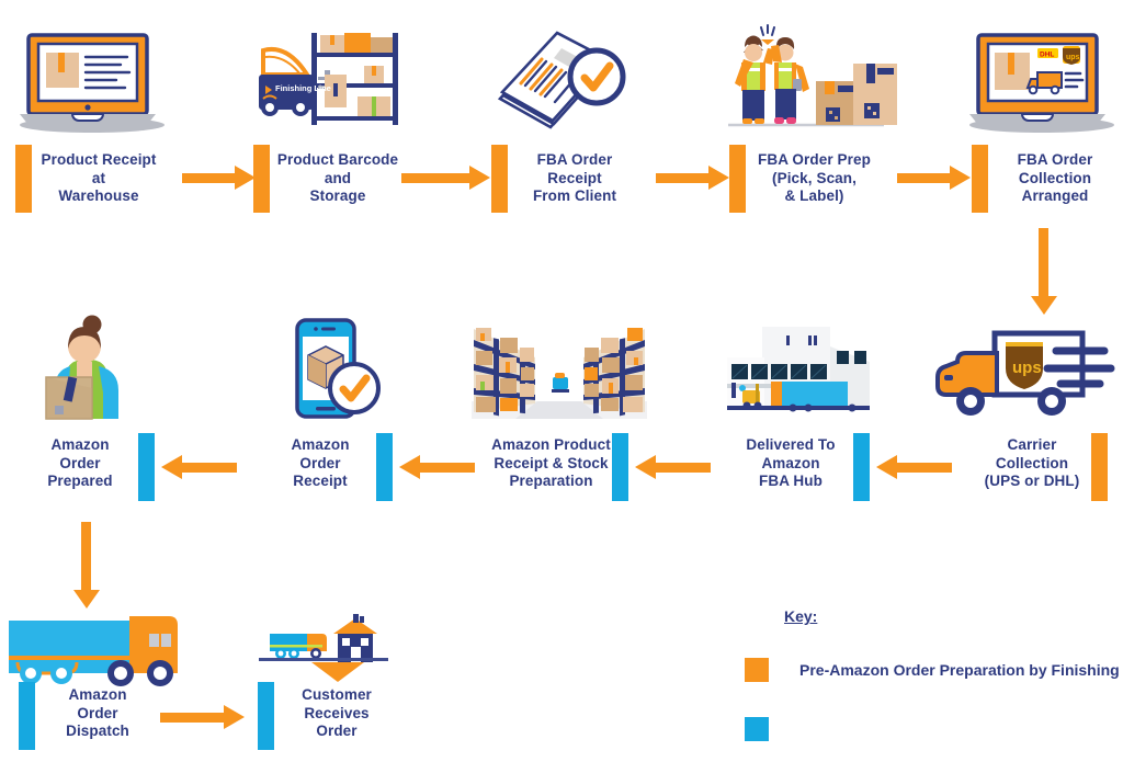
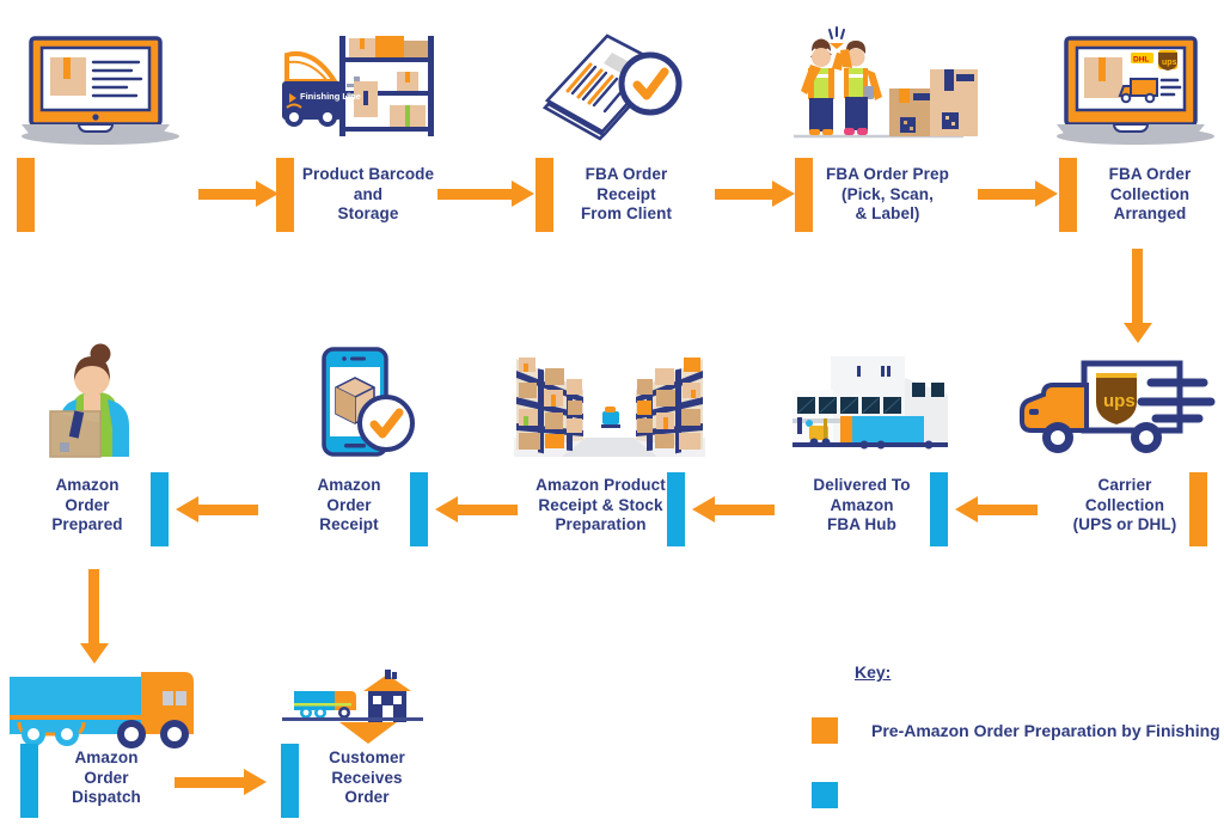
  Finishing Line
- Product Receipt
- at
- Warehouse
  Product Barcode
  and
  Storage
  FBA Order
  Receipt
  From Client
  FBA Order Prep
  (Pick, Scan,
  & Label)
  FBA Order
  Collection
  Arranged
  ups
  Amazon
  Order
  Prepared
  Amazon
  Order
  Receipt
  Amazon Product
  Receipt & Stock
  Preparation
  Delivered To
  Amazon
  FBA Hub
  Carrier
  Collection
  (UPS or DHL)
  Amazon
  Order
  Dispatch
  Customer
  Receives
  Order
  Key:
  Pre-Amazon Order Preparation by Finishing
